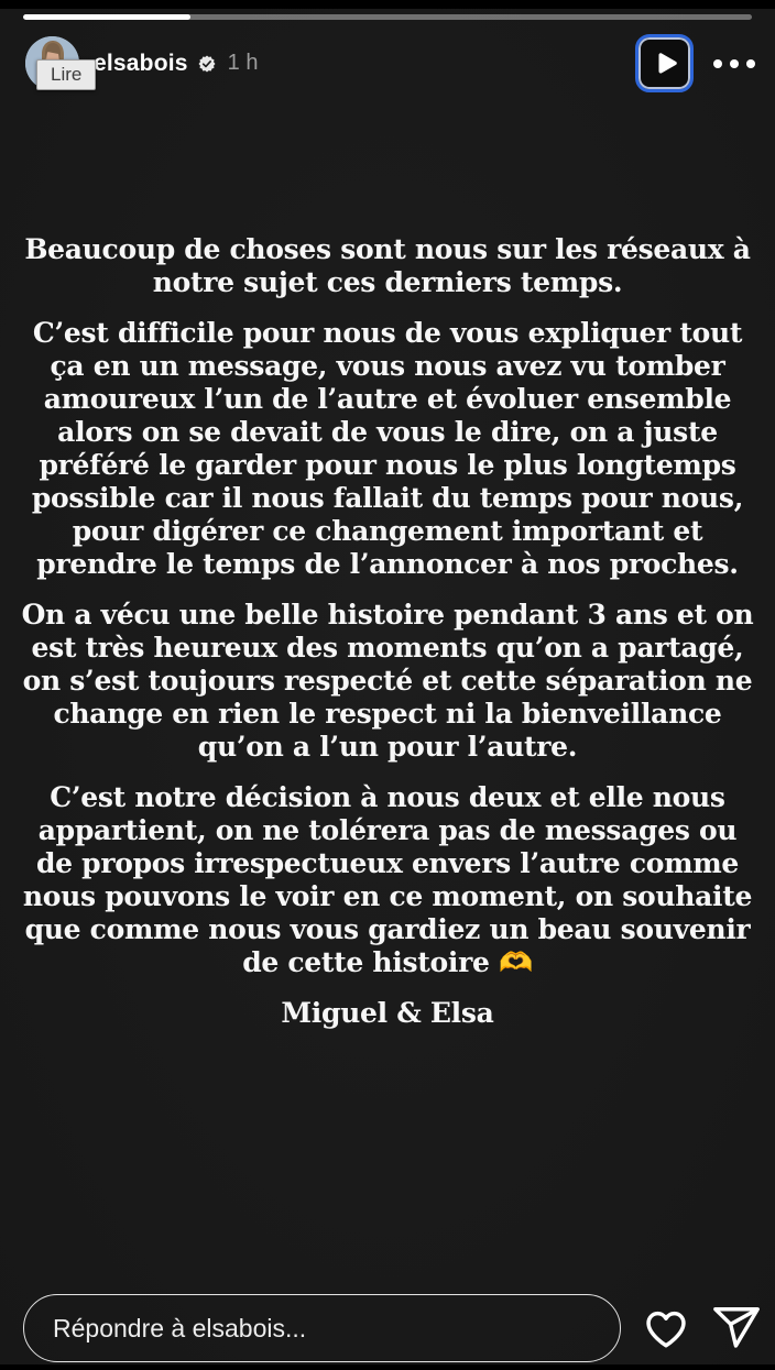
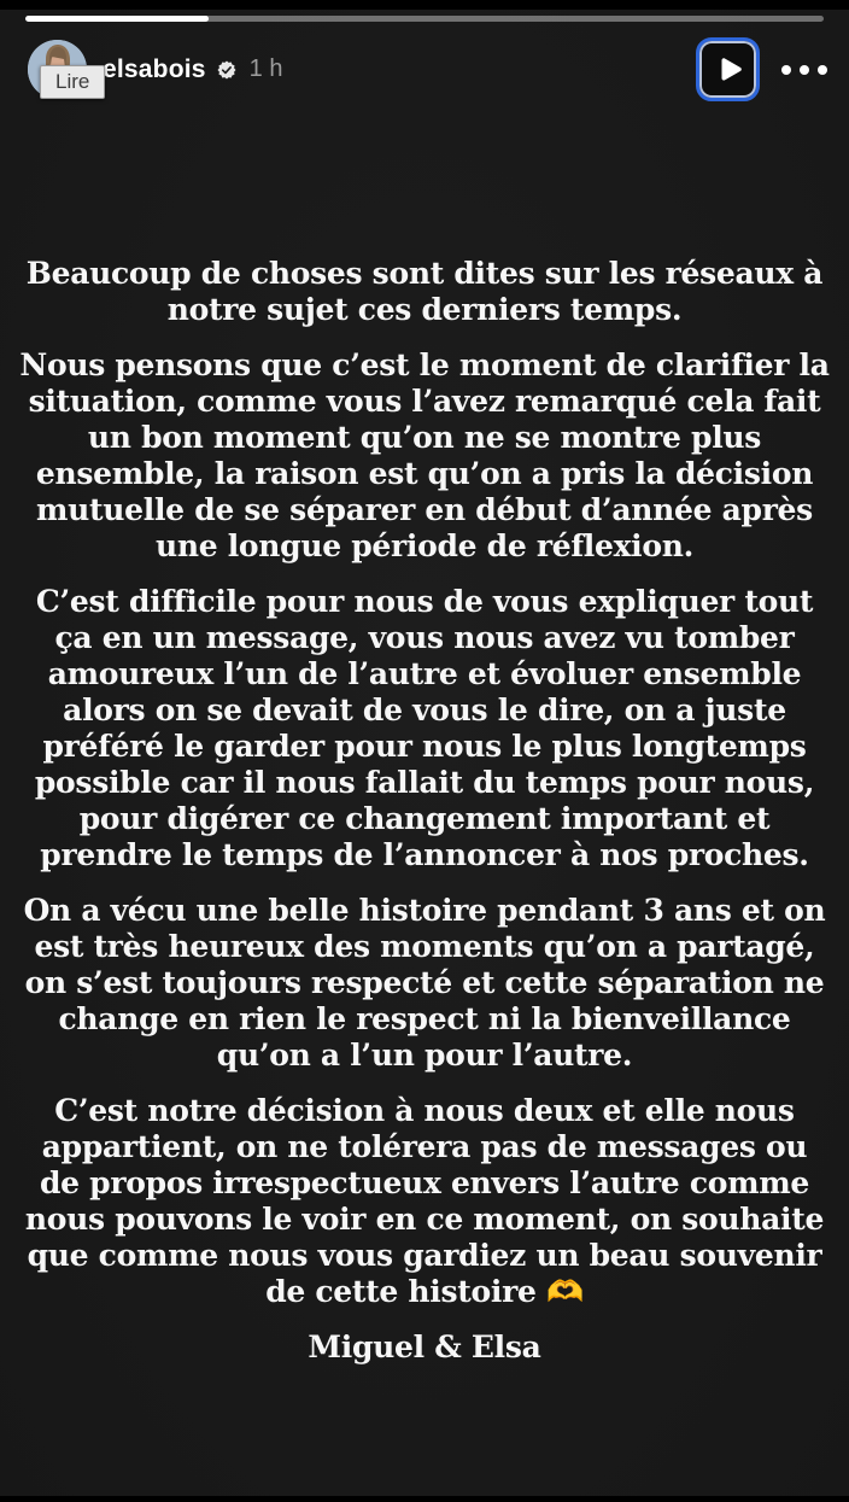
  elsabois
  1 h
  Lire
- Beaucoup de choses sont nous sur les réseaux à notre sujet ces derniers temps.
+ Beaucoup de choses sont dites sur les réseaux à notre sujet ces derniers temps.
+ Nous pensons que c’est le moment de clarifier la situation, comme vous l’avez remarqué cela fait un bon moment qu’on ne se montre plus ensemble, la raison est qu’on a pris la décision mutuelle de se séparer en début d’année après une longue période de réflexion.
  C’est difficile pour nous de vous expliquer tout ça en un message, vous nous avez vu tomber amoureux l’un de l’autre et évoluer ensemble alors on se devait de vous le dire, on a juste préféré le garder pour nous le plus longtemps possible car il nous fallait du temps pour nous, pour digérer ce changement important et prendre le temps de l’annoncer à nos proches.
  On a vécu une belle histoire pendant 3 ans et on est très heureux des moments qu’on a partagé, on s’est toujours respecté et cette séparation ne change en rien le respect ni la bienveillance qu’on a l’un pour l’autre.
  C’est notre décision à nous deux et elle nous appartient, on ne tolérera pas de messages ou de propos irrespectueux envers l’autre comme nous pouvons le voir en ce moment, on souhaite que comme nous vous gardiez un beau souvenir de cette histoire 🫶
  Miguel & Elsa
- Répondre à elsabois...
